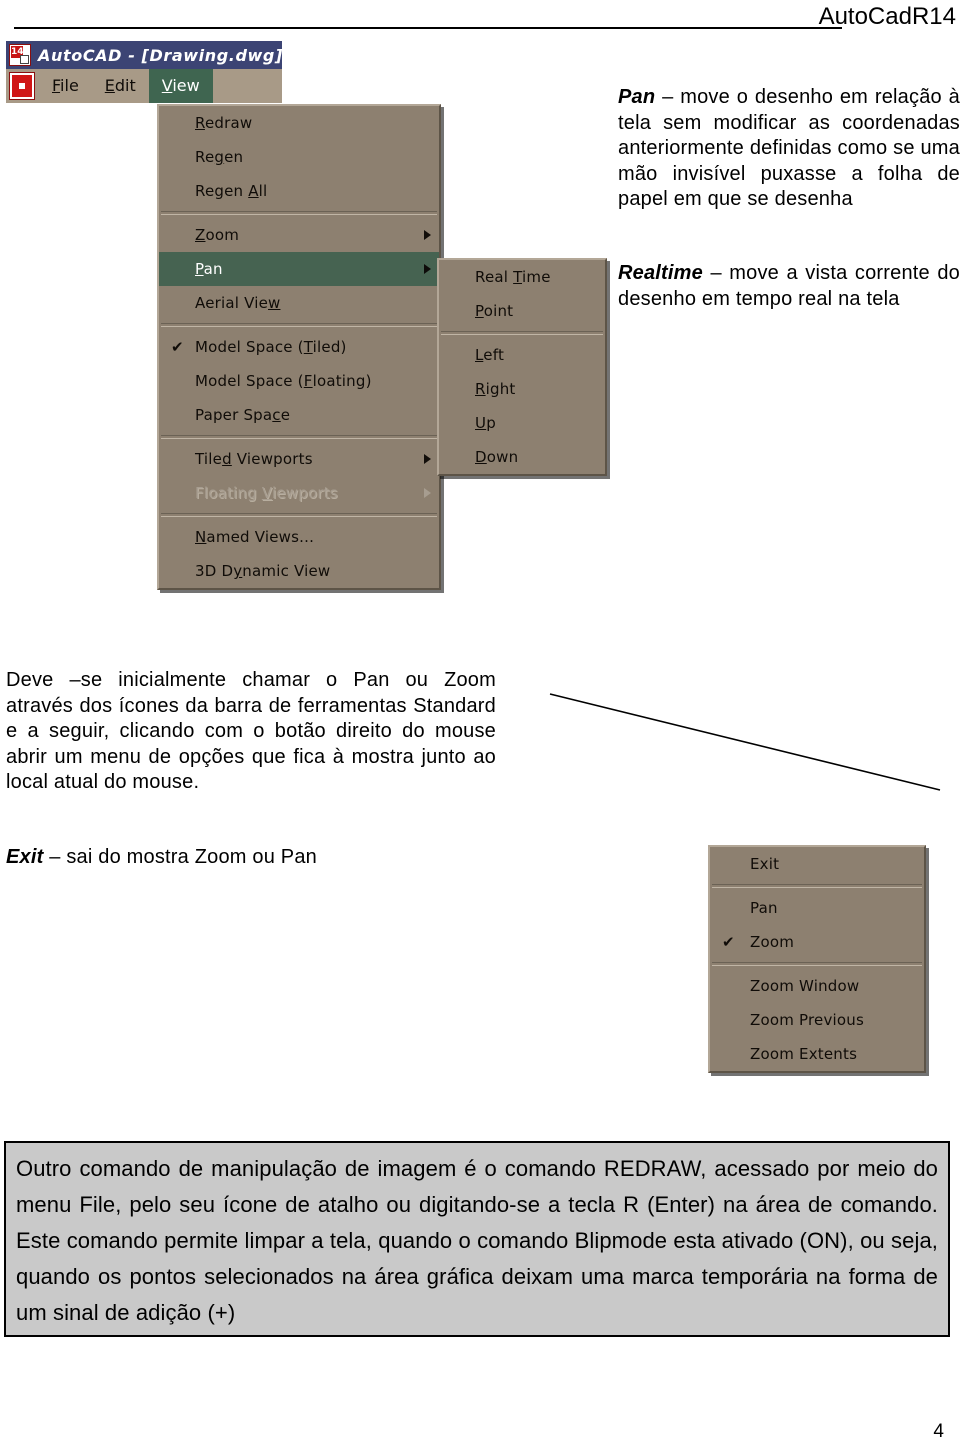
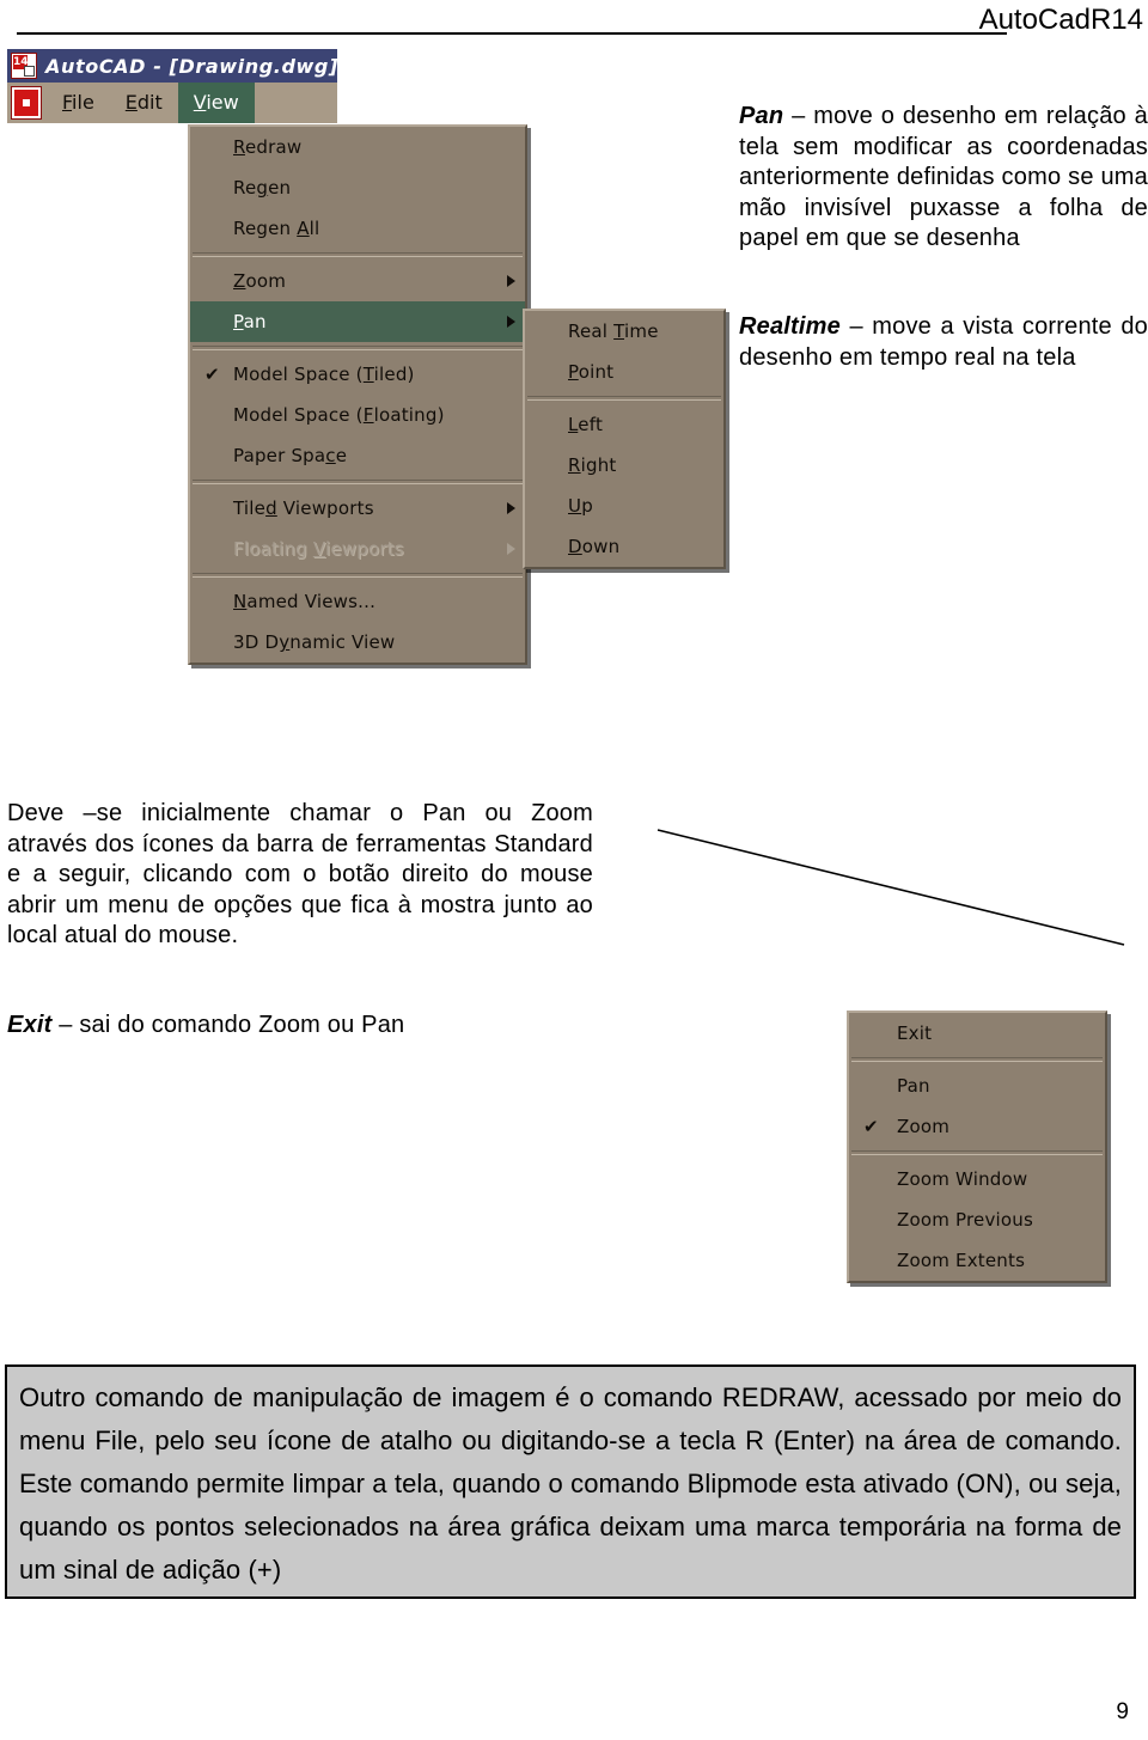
  AutoCadR14
  14
  AutoCAD - [Drawing.dwg]
  File
  Edit
  View
  Redraw
  Regen
  Regen All
  Zoom
  Pan
- Aerial View
  ✔
  Model Space (Tiled)
  Model Space (Floating)
  Paper Space
  Tiled Viewports
  Floating Viewports
  Named Views...
  3D Dynamic View
  Real Time
  Point
  Left
  Right
  Up
  Down
  Pan – move o desenho em relação à tela sem modificar as coordenadas anteriormente definidas como se uma mão invisível puxasse a folha de papel em que se desenha
  Realtime – move a vista corrente do desenho em tempo real na tela
  Deve –se inicialmente chamar o Pan ou Zoom através dos ícones da barra de ferramentas Standard e a seguir, clicando com o botão direito do mouse abrir um menu de opções que fica à mostra junto ao local atual do mouse.
- Exit – sai do mostra Zoom ou Pan
+ Exit – sai do comando Zoom ou Pan
  Exit
  Pan
  ✔
  Zoom
  Zoom Window
  Zoom Previous
  Zoom Extents
  Outro comando de manipulação de imagem é o comando REDRAW, acessado por meio do menu File, pelo seu ícone de atalho ou digitando-se a tecla R (Enter) na área de comando. Este comando permite limpar a tela, quando o comando Blipmode esta ativado (ON), ou seja, quando os pontos selecionados na área gráfica deixam uma marca temporária na forma de um sinal de adição (+)
- 4
+ 9
